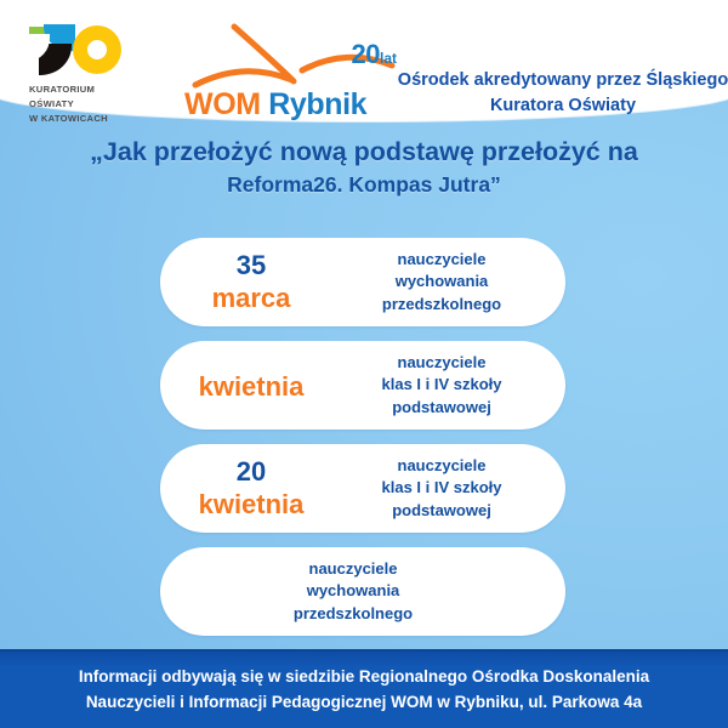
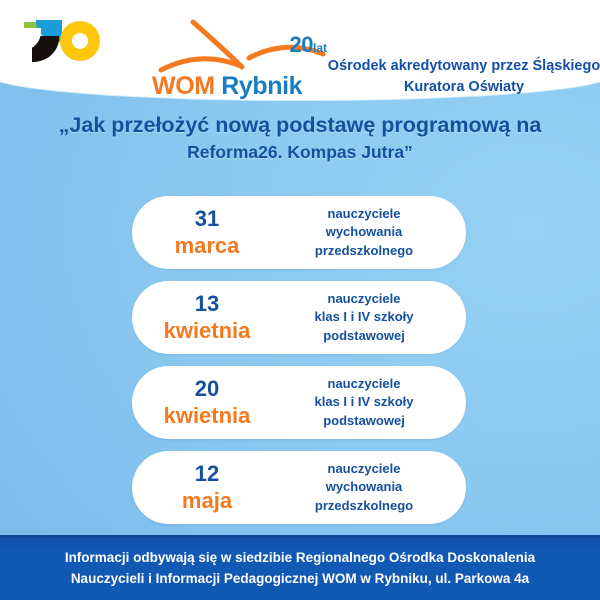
- KURATORIUM
- OŚWIATY
- W KATOWICACH
  20lat
  WOM Rybnik
  Ośrodek akredytowany przez Śląskiego Kuratora Oświaty
- „Jak przełożyć nową podstawę przełożyć na
+ „Jak przełożyć nową podstawę programową na
  Reforma26. Kompas Jutra”
- 35
+ 31
  marca
  nauczyciele
  wychowania
  przedszkolnego
+ 13
  kwietnia
  nauczyciele
  klas I i IV szkoły
  podstawowej
  20
  kwietnia
  nauczyciele
  klas I i IV szkoły
  podstawowej
+ 12
+ maja
  nauczyciele
  wychowania
  przedszkolnego
  Informacji odbywają się w siedzibie Regionalnego Ośrodka Doskonalenia
  Nauczycieli i Informacji Pedagogicznej WOM w Rybniku, ul. Parkowa 4a
